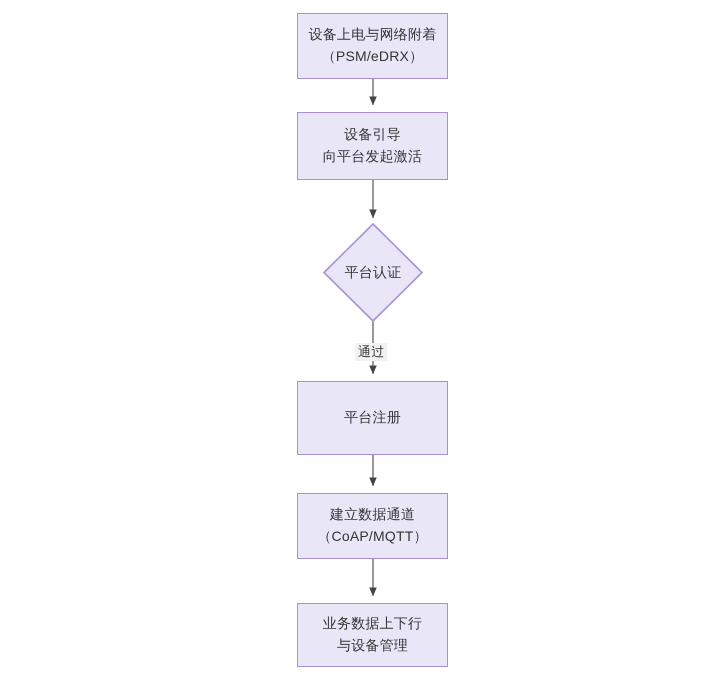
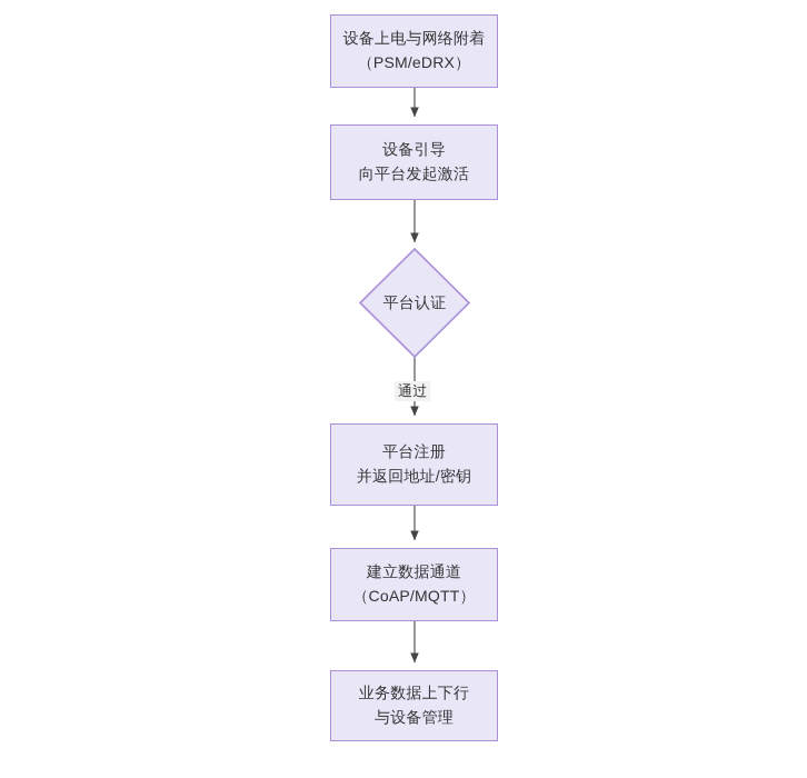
  设备上电与网络附着
  （PSM/eDRX）
  设备引导
  向平台发起激活
  平台认证
  通过
  平台注册
+ 并返回地址/密钥
  建立数据通道
  （CoAP/MQTT）
  业务数据上下行
  与设备管理
